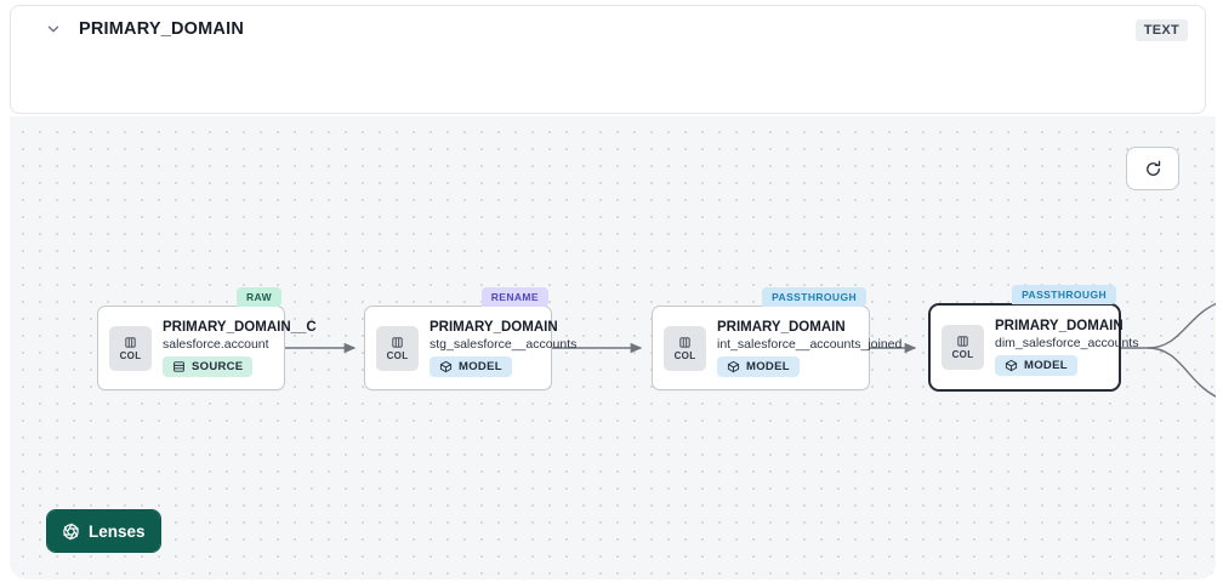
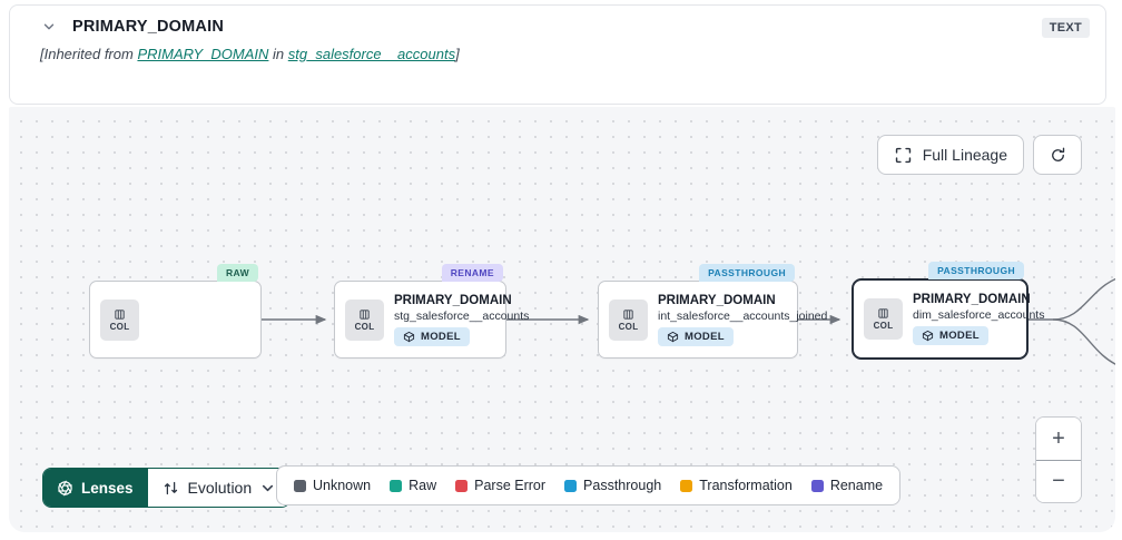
  PRIMARY_DOMAIN
  TEXT
+ [Inherited from PRIMARY_DOMAIN in stg_salesforce__accounts]
+ Full Lineage
  RAW
  COL
- PRIMARY_DOMAIN__C
- salesforce.account
- SOURCE
  RENAME
  COL
  PRIMARY_DOMAIN
  stg_salesforce__accounts
  MODEL
  PASSTHROUGH
  COL
  PRIMARY_DOMAIN
  int_salesforce__accounts_joined
  MODEL
  PASSTHROUGH
  COL
  PRIMARY_DOMAIN
  dim_salesforce_accounts
  MODEL
  Lenses
+ Evolution
+ Unknown
+ Raw
+ Parse Error
+ Passthrough
+ Transformation
+ Rename
+ +
+ −
